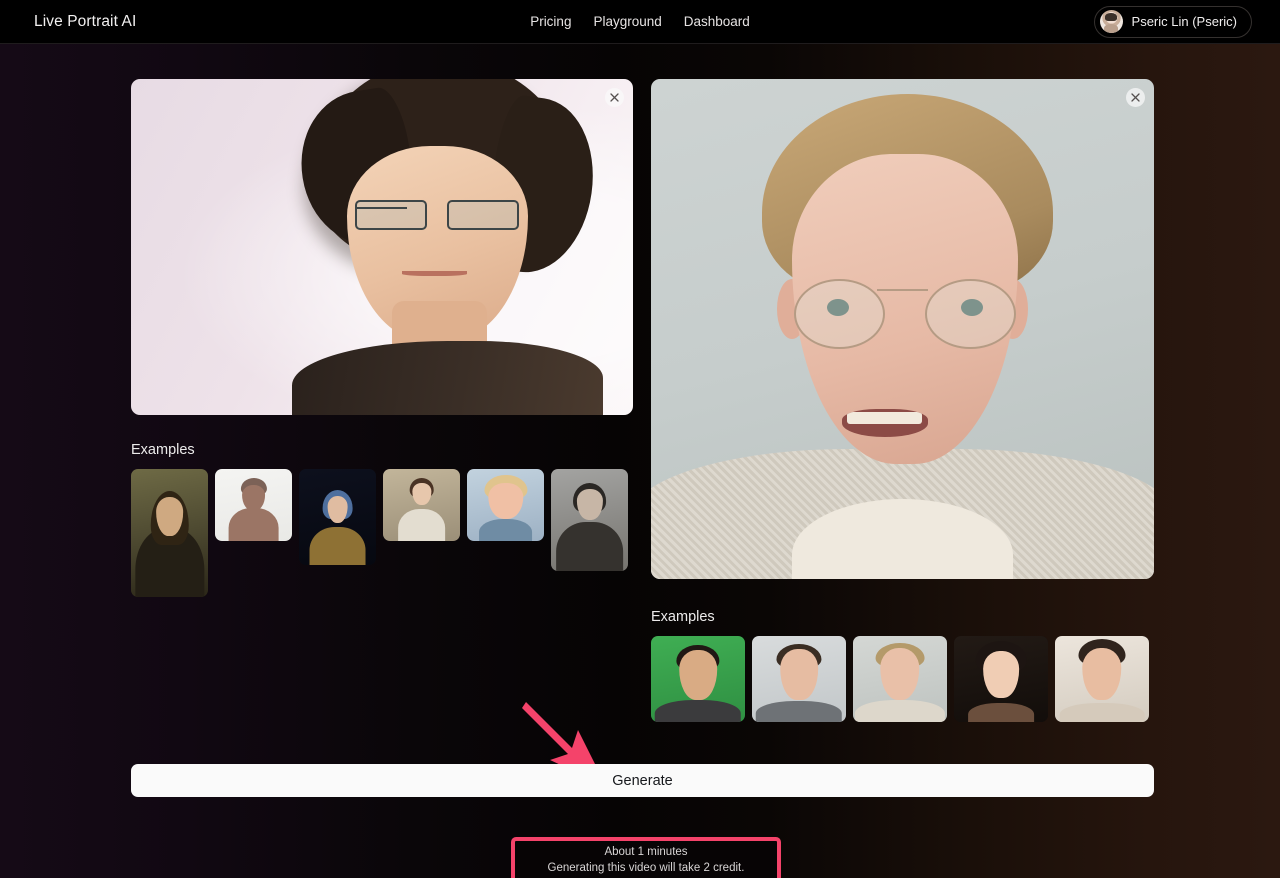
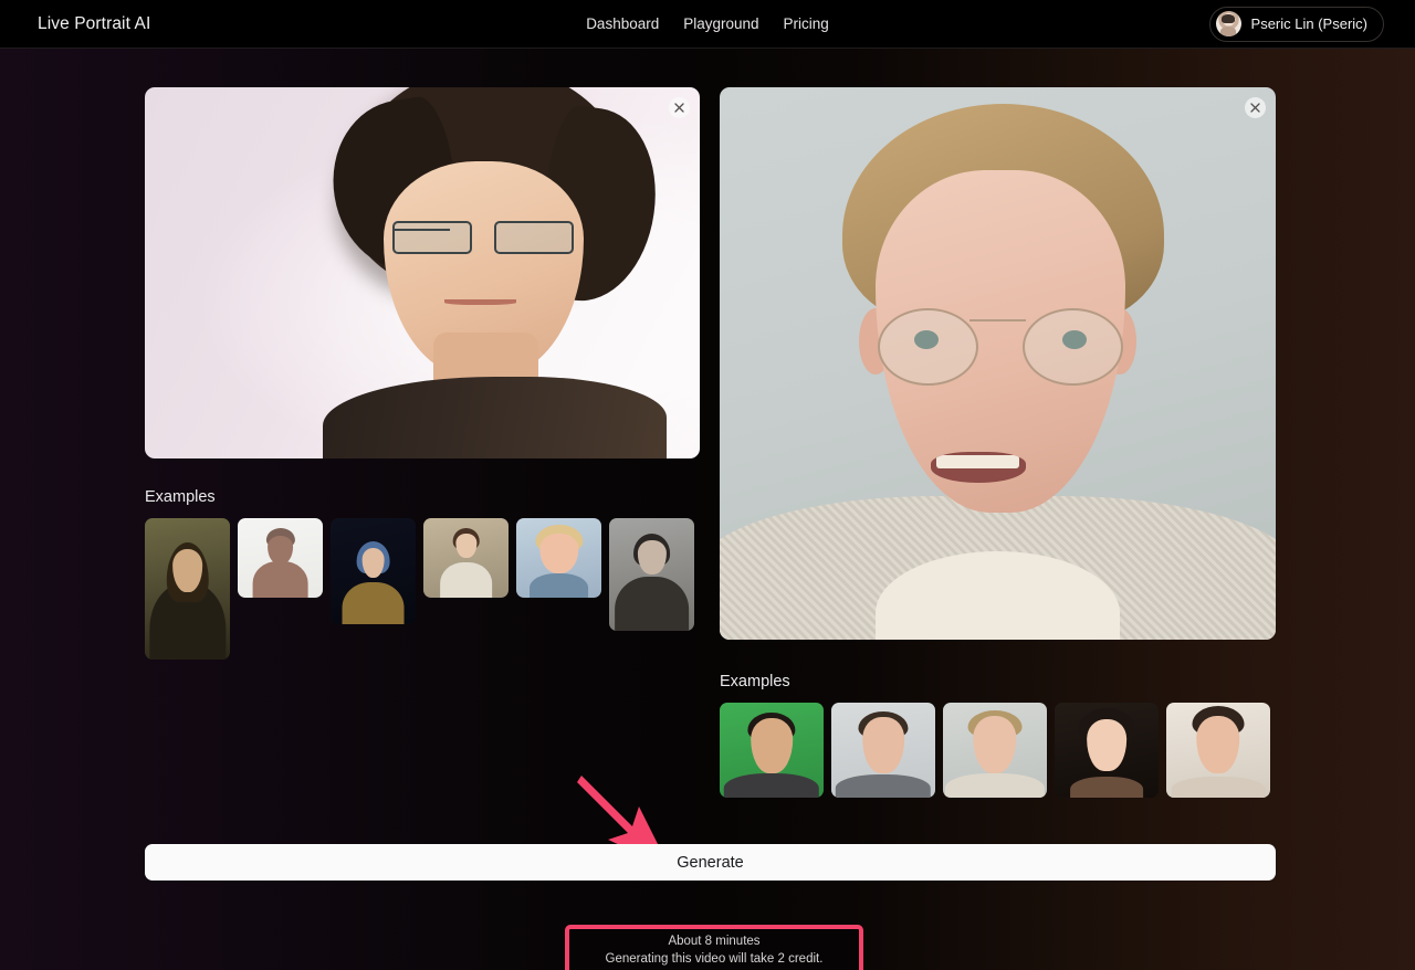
  Live Portrait AI
- Pricing
+ Dashboard
  Playground
- Dashboard
+ Pricing
  Pseric Lin (Pseric)
  Examples
  Examples
  Generate
- About 1 minutes
+ About 8 minutes
  Generating this video will take 2 credit.
